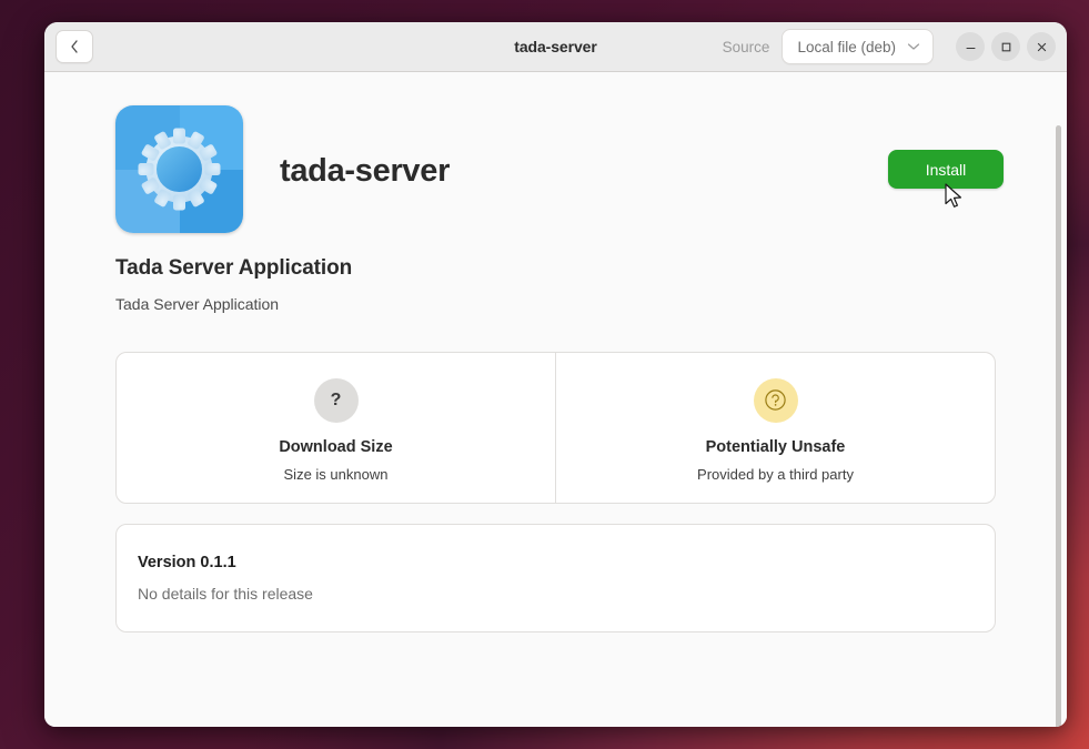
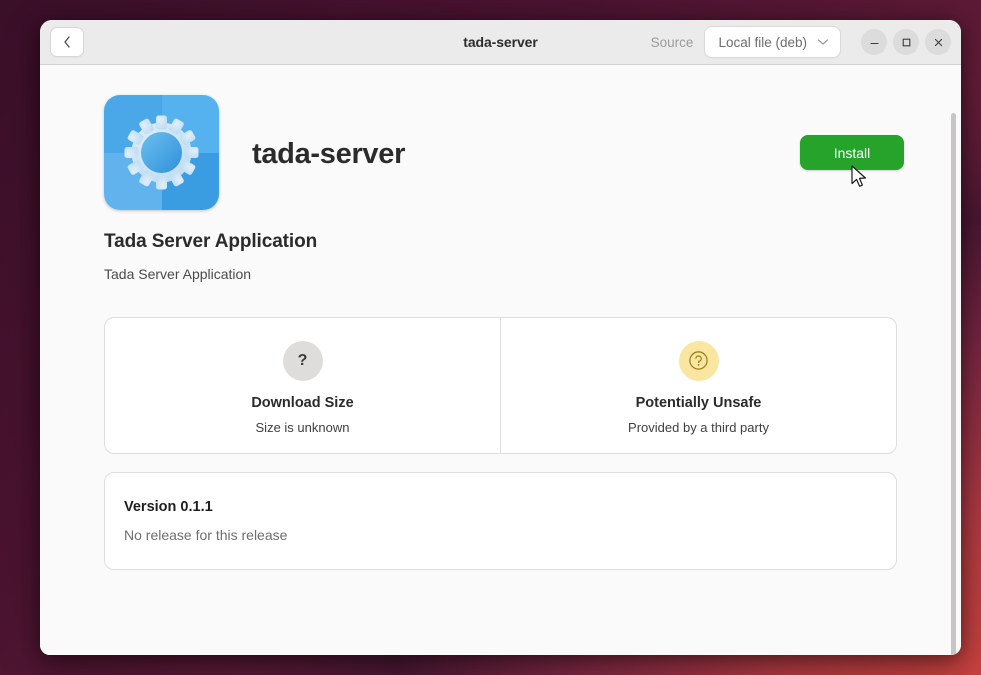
  tada-server
  Source
  Local file (deb)
  tada-server
  Install
  Tada Server Application
  Tada Server Application
  ?
  Download Size
  Size is unknown
  Potentially Unsafe
  Provided by a third party
  Version 0.1.1
- No details for this release
+ No release for this release
